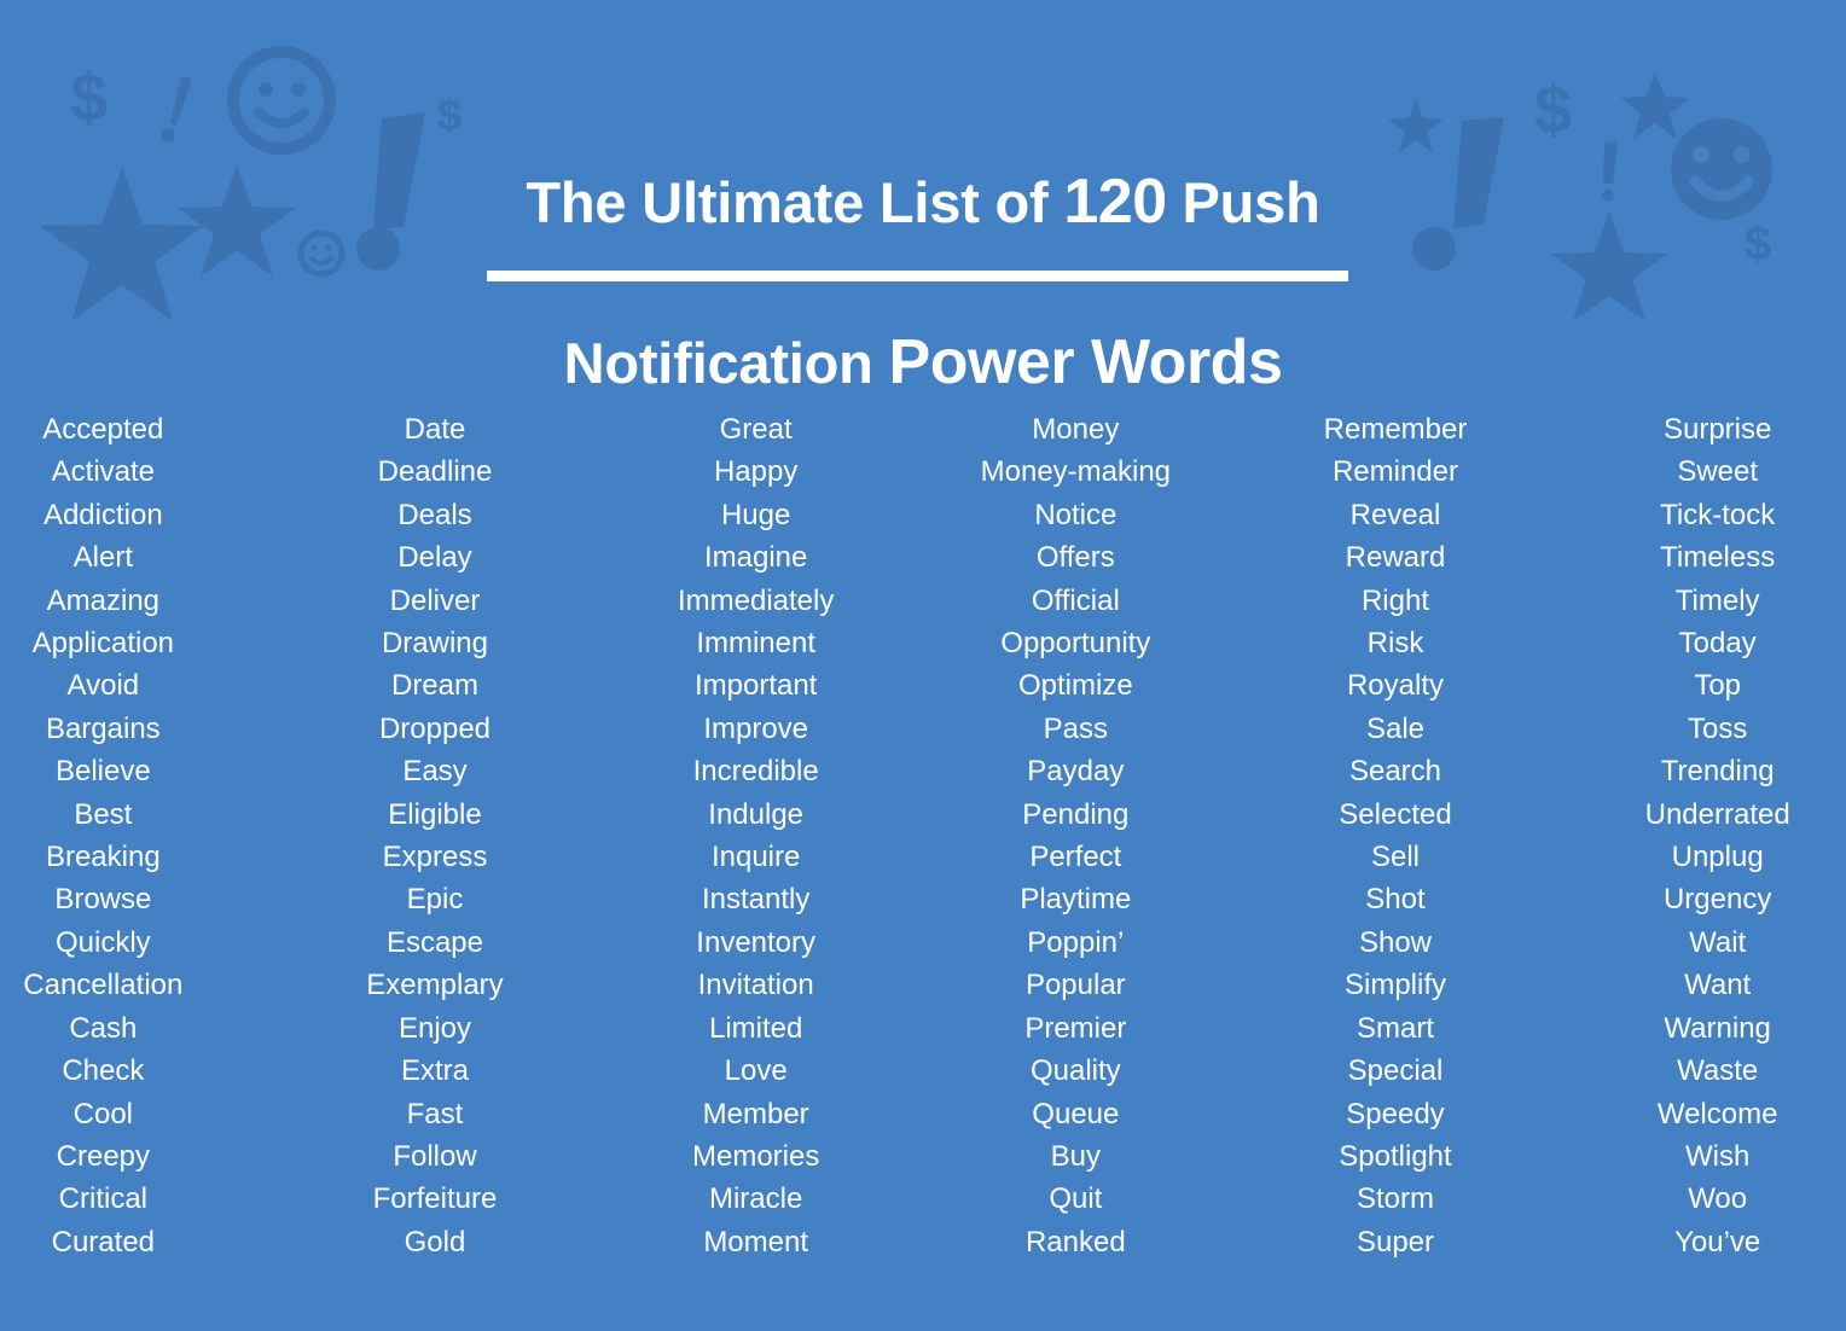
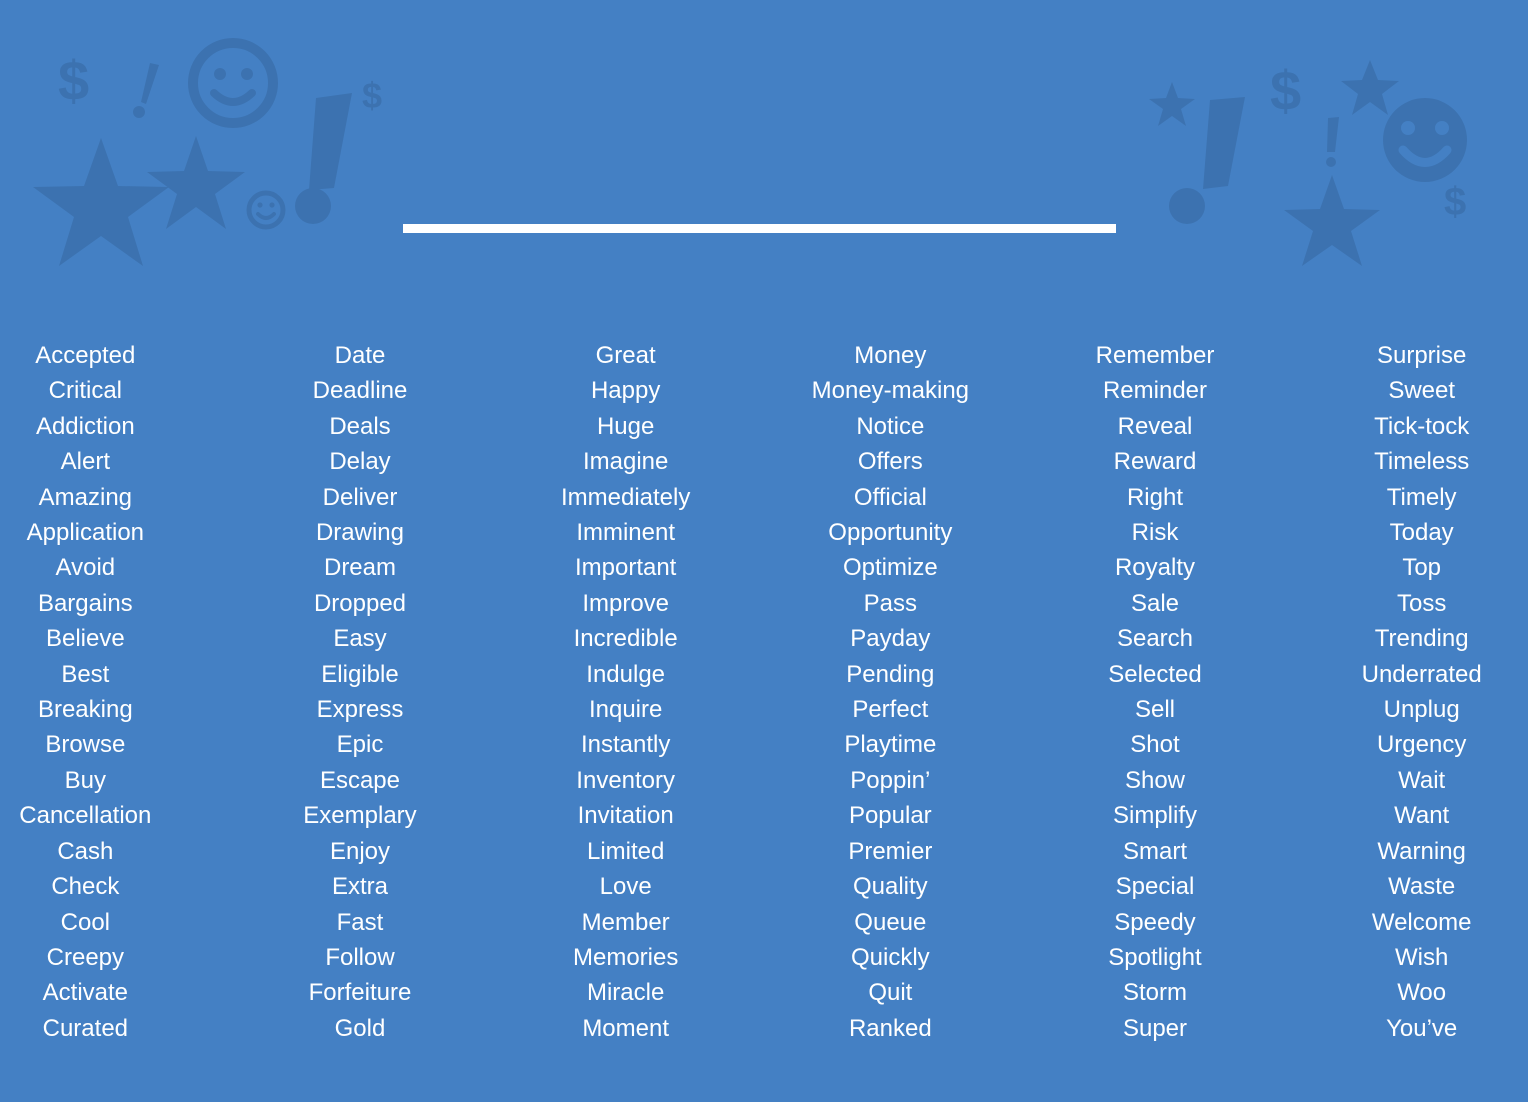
- The Ultimate List of 120 Push
- Notification Power Words
  Accepted
- Activate
+ Critical
  Addiction
  Alert
  Amazing
  Application
  Avoid
  Bargains
  Believe
  Best
  Breaking
  Browse
- Quickly
+ Buy
  Cancellation
  Cash
  Check
  Cool
  Creepy
- Critical
+ Activate
  Curated
  Date
  Deadline
  Deals
  Delay
  Deliver
  Drawing
  Dream
  Dropped
  Easy
  Eligible
  Express
  Epic
  Escape
  Exemplary
  Enjoy
  Extra
  Fast
  Follow
  Forfeiture
  Gold
  Great
  Happy
  Huge
  Imagine
  Immediately
  Imminent
  Important
  Improve
  Incredible
  Indulge
  Inquire
  Instantly
  Inventory
  Invitation
  Limited
  Love
  Member
  Memories
  Miracle
  Moment
  Money
  Money-making
  Notice
  Offers
  Official
  Opportunity
  Optimize
  Pass
  Payday
  Pending
  Perfect
  Playtime
  Poppin’
  Popular
  Premier
  Quality
  Queue
- Buy
+ Quickly
  Quit
  Ranked
  Remember
  Reminder
  Reveal
  Reward
  Right
  Risk
  Royalty
  Sale
  Search
  Selected
  Sell
  Shot
  Show
  Simplify
  Smart
  Special
  Speedy
  Spotlight
  Storm
  Super
  Surprise
  Sweet
  Tick-tock
  Timeless
  Timely
  Today
  Top
  Toss
  Trending
  Underrated
  Unplug
  Urgency
  Wait
  Want
  Warning
  Waste
  Welcome
  Wish
  Woo
  You’ve
